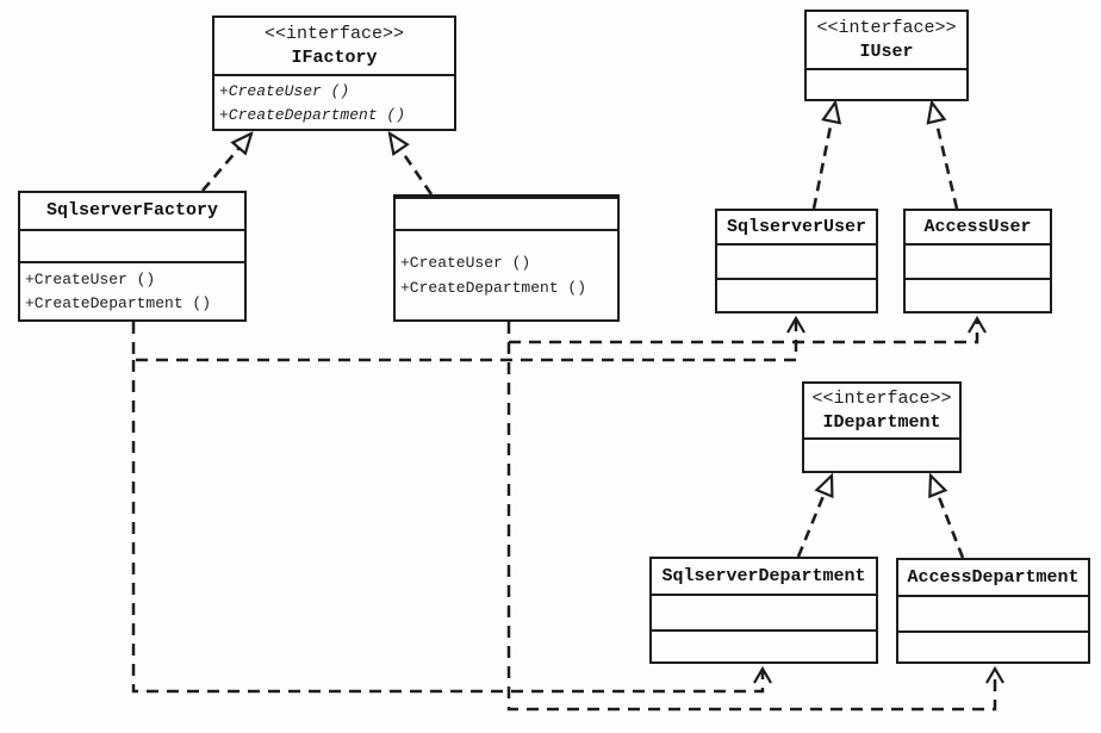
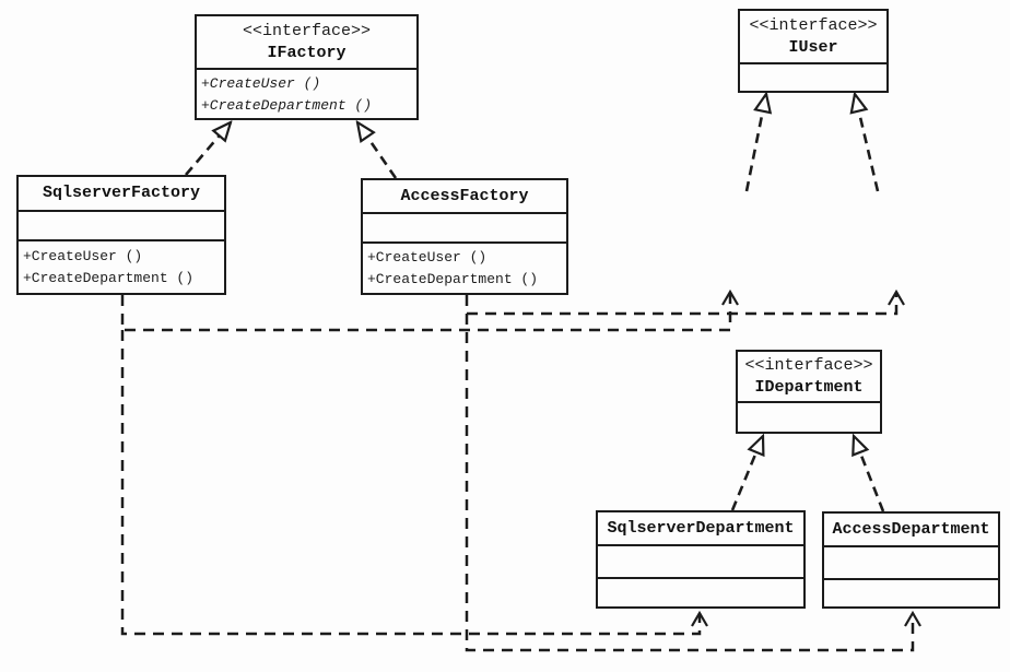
  <<interface>>
  IFactory
  +CreateUser ()
  +CreateDepartment ()
  <<interface>>
  IUser
  SqlserverFactory
  +CreateUser ()
  +CreateDepartment ()
+ AccessFactory
  +CreateUser ()
  +CreateDepartment ()
- SqlserverUser
- AccessUser
  <<interface>>
  IDepartment
  SqlserverDepartment
  AccessDepartment
